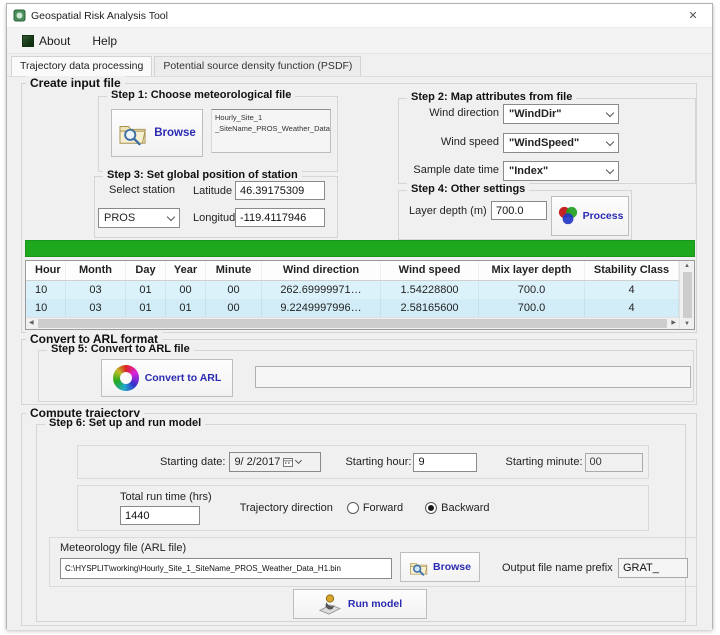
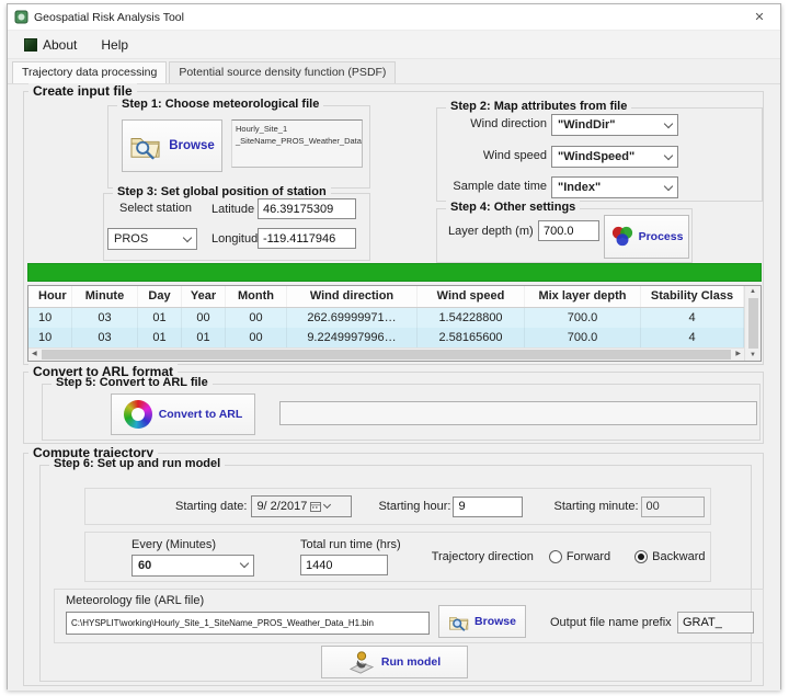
  Geospatial Risk Analysis Tool
  ✕
  About
  Help
  Trajectory data processing
  Potential source density function (PSDF)
  Create input file
  Step 1: Choose meteorological file
  Browse
  Hourly_Site_1
  _SiteName_PROS_Weather_Data
  Step 3: Set global position of station
  Select station
  PROS
  Latitude
  46.39175309
  Longitud
  -119.4117946
  Step 2: Map attributes from file
  Wind direction
  "WindDir"
  Wind speed
  "WindSpeed"
  Sample date time
  "Index"
  Step 4: Other settings
  Layer depth (m)
  700.0
  Process
  Hour
- Month
+ Minute
  Day
  Year
- Minute
+ Month
  Wind direction
  Wind speed
  Mix layer depth
  Stability Class
  10
  03
  01
  00
  00
  262.69999971…
  1.54228800
  700.0
  4
  10
  03
  01
  01
  00
  9.2249997996…
  2.58165600
  700.0
  4
  Convert to ARL format
  Step 5: Convert to ARL file
  Convert to ARL
  Compute trajectory
  Step 6: Set up and run model
  Starting date:
  9/ 2/2017
  Starting hour:
  9
  Starting minute:
  00
+ Every (Minutes)
+ 60
  Total run time (hrs)
  1440
  Trajectory direction
  Forward
  Backward
  Meteorology file (ARL file)
  C:\HYSPLIT\working\Hourly_Site_1_SiteName_PROS_Weather_Data_H1.bin
  Browse
  Output file name prefix
  GRAT_
  Run model
